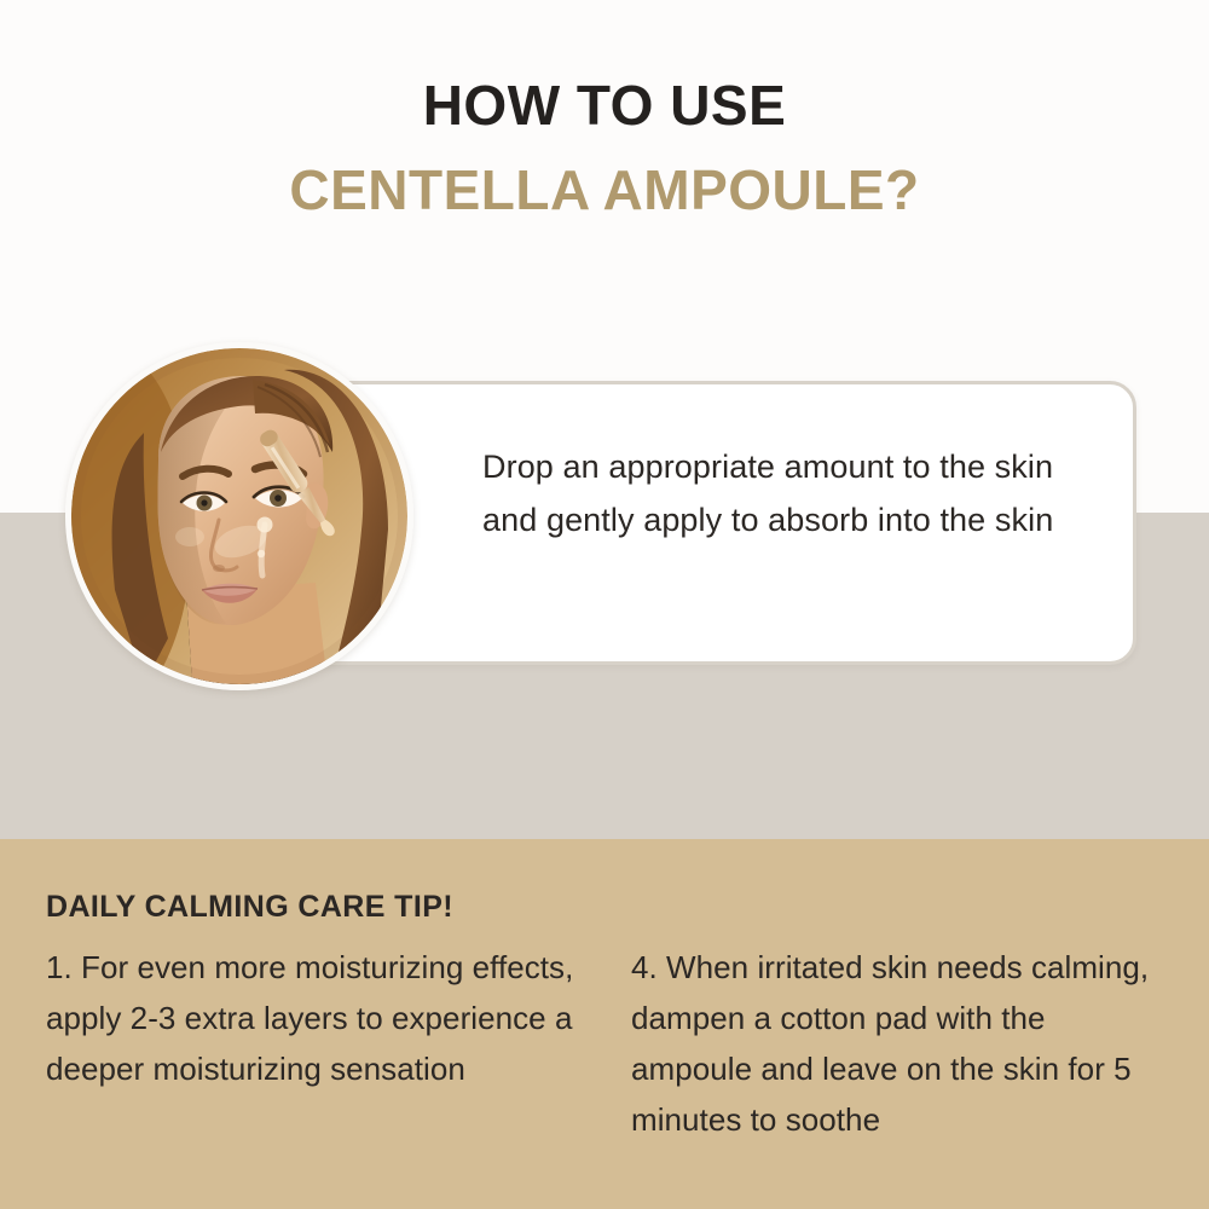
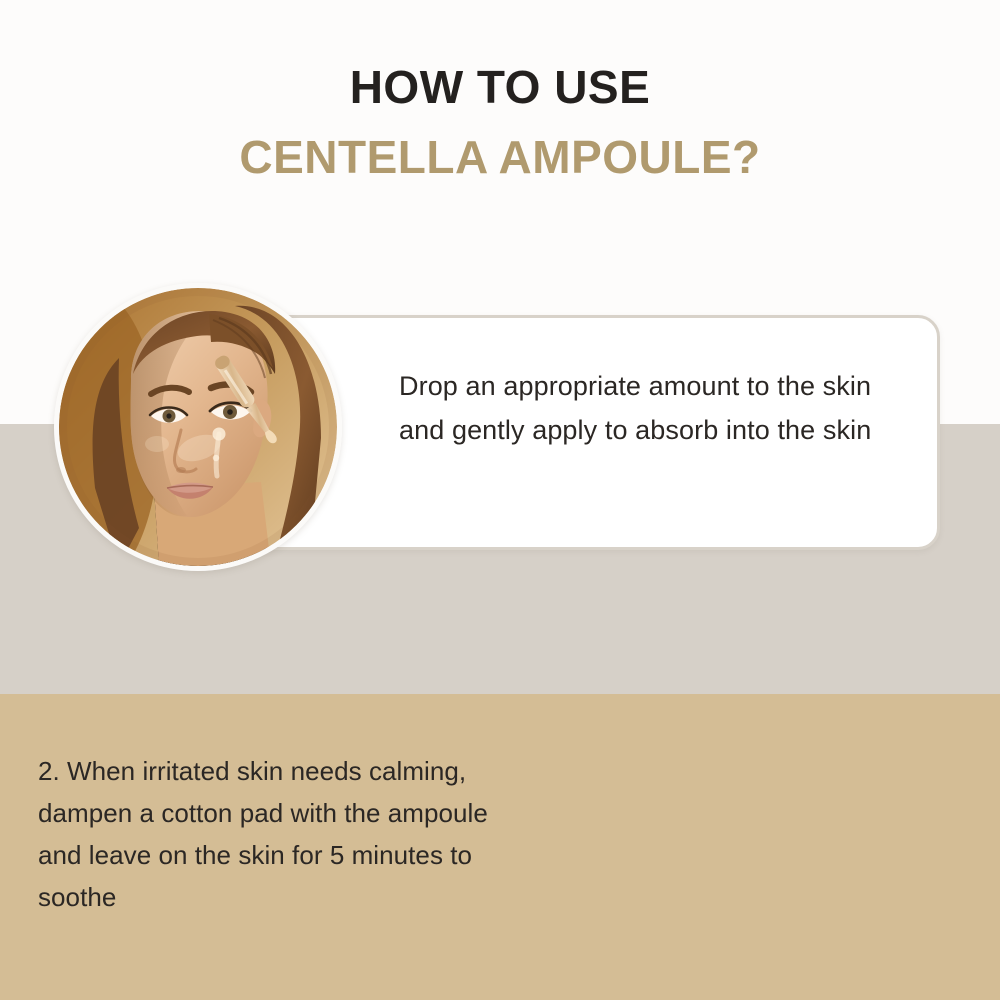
  HOW TO USE
  CENTELLA AMPOULE?
  Drop an appropriate amount to the skin and gently apply to absorb into the skin
- DAILY CALMING CARE TIP!
- 1. For even more moisturizing effects, apply 2-3 extra layers to experience a deeper moisturizing sensation
- 4. When irritated skin needs calming, dampen a cotton pad with the ampoule and leave on the skin for 5 minutes to soothe
+ 2. When irritated skin needs calming, dampen a cotton pad with the ampoule and leave on the skin for 5 minutes to soothe
